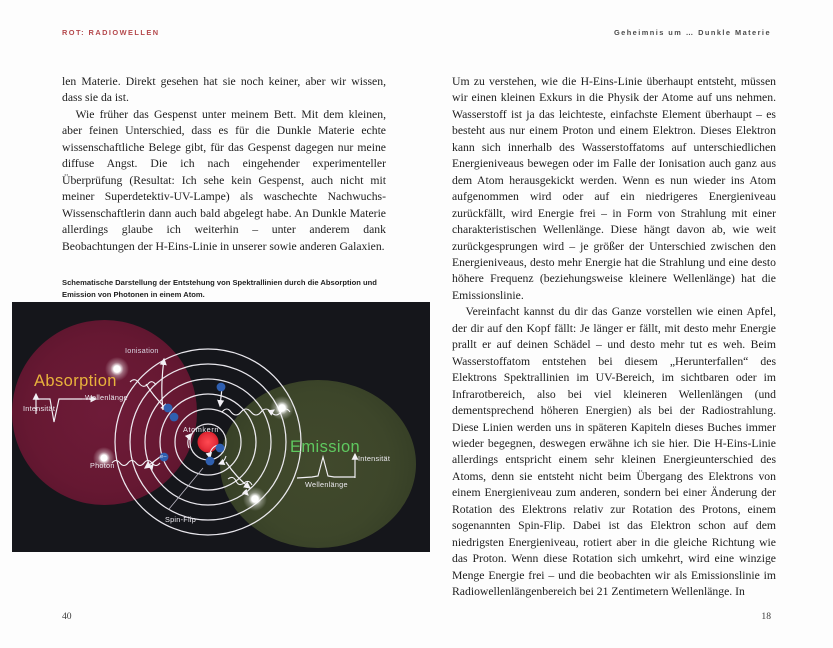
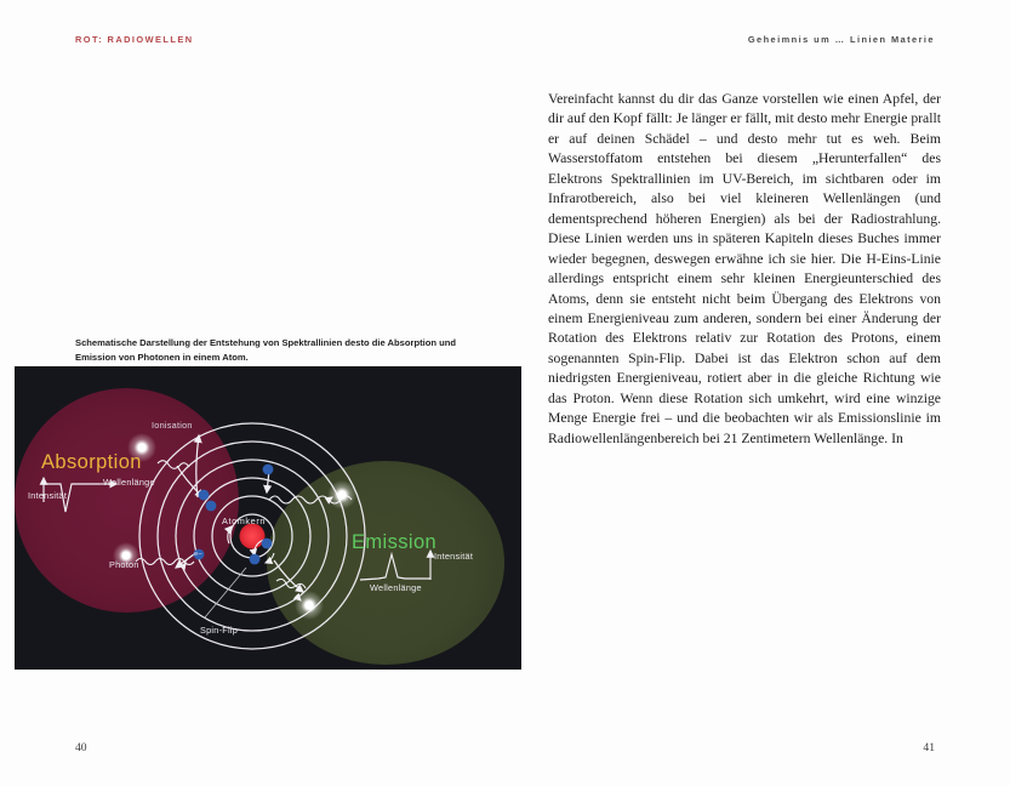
  ROT: RADIOWELLEN
- Geheimnis um … Dunkle Materie
+ Geheimnis um … Linien Materie
- len Materie. Direkt gesehen hat sie noch keiner, aber wir wissen, dass sie da ist.
- Wie früher das Gespenst unter meinem Bett. Mit dem kleinen, aber feinen Unterschied, dass es für die Dunkle Materie echte wissenschaftliche Belege gibt, für das Gespenst dagegen nur meine diffuse Angst. Die ich nach eingehender experimenteller Überprüfung (Resultat: Ich sehe kein Gespenst, auch nicht mit meiner Superdetektiv-UV-Lampe) als waschechte Nachwuchs-Wissenschaftlerin dann auch bald abgelegt habe. An Dunkle Materie allerdings glaube ich weiterhin – unter anderem dank Beobachtungen der H-Eins-Linie in unserer sowie anderen Galaxien.
- Schematische Darstellung der Entstehung von Spektrallinien durch die Absorption und Emission von Photonen in einem Atom.
+ Schematische Darstellung der Entstehung von Spektrallinien desto die Absorption und Emission von Photonen in einem Atom.
  Absorption
  Emission
  Intensität
  Wellenlänge
  Intensität
  Wellenlänge
  Ionisation
  Photon
  Atomkern
  Spin-Flip
- Um zu verstehen, wie die H-Eins-Linie überhaupt entsteht, müssen wir einen kleinen Exkurs in die Physik der Atome auf uns nehmen. Wasserstoff ist ja das leichteste, einfachste Element überhaupt – es besteht aus nur einem Proton und einem Elektron. Dieses Elektron kann sich innerhalb des Wasserstoffatoms auf unterschiedlichen Energieniveaus bewegen oder im Falle der Ionisation auch ganz aus dem Atom herausgekickt werden. Wenn es nun wieder ins Atom aufgenommen wird oder auf ein niedrigeres Energieniveau zurückfällt, wird Energie frei – in Form von Strahlung mit einer charakteristischen Wellenlänge. Diese hängt davon ab, wie weit zurückgesprungen wird – je größer der Unterschied zwischen den Energieniveaus, desto mehr Energie hat die Strahlung und eine desto höhere Frequenz (beziehungsweise kleinere Wellenlänge) hat die Emissionslinie.
  Vereinfacht kannst du dir das Ganze vorstellen wie einen Apfel, der dir auf den Kopf fällt: Je länger er fällt, mit desto mehr Energie prallt er auf deinen Schädel – und desto mehr tut es weh. Beim Wasserstoffatom entstehen bei diesem „Herunterfallen“ des Elektrons Spektrallinien im UV-Bereich, im sichtbaren oder im Infrarotbereich, also bei viel kleineren Wellenlängen (und dementsprechend höheren Energien) als bei der Radiostrahlung. Diese Linien werden uns in späteren Kapiteln dieses Buches immer wieder begegnen, deswegen erwähne ich sie hier. Die H-Eins-Linie allerdings entspricht einem sehr kleinen Energieunterschied des Atoms, denn sie entsteht nicht beim Übergang des Elektrons von einem Energieniveau zum anderen, sondern bei einer Änderung der Rotation des Elektrons relativ zur Rotation des Protons, einem sogenannten Spin-Flip. Dabei ist das Elektron schon auf dem niedrigsten Energieniveau, rotiert aber in die gleiche Richtung wie das Proton. Wenn diese Rotation sich umkehrt, wird eine winzige Menge Energie frei – und die beobachten wir als Emissionslinie im Radiowellenlängenbereich bei 21 Zentimetern Wellenlänge. In
  40
- 18
+ 41
